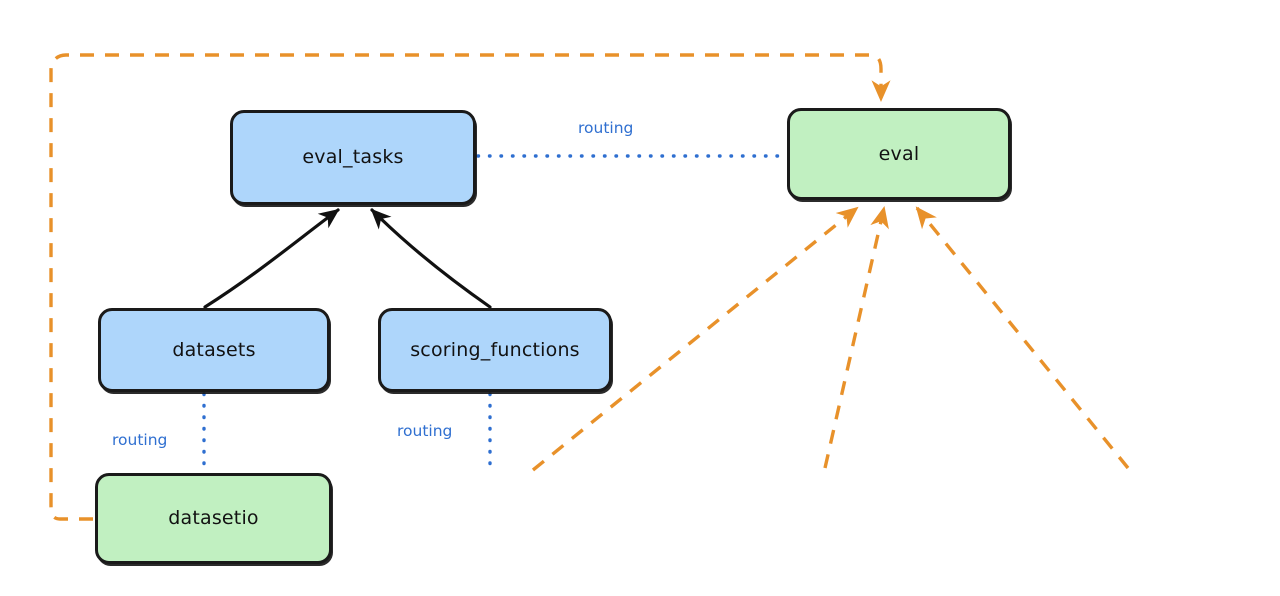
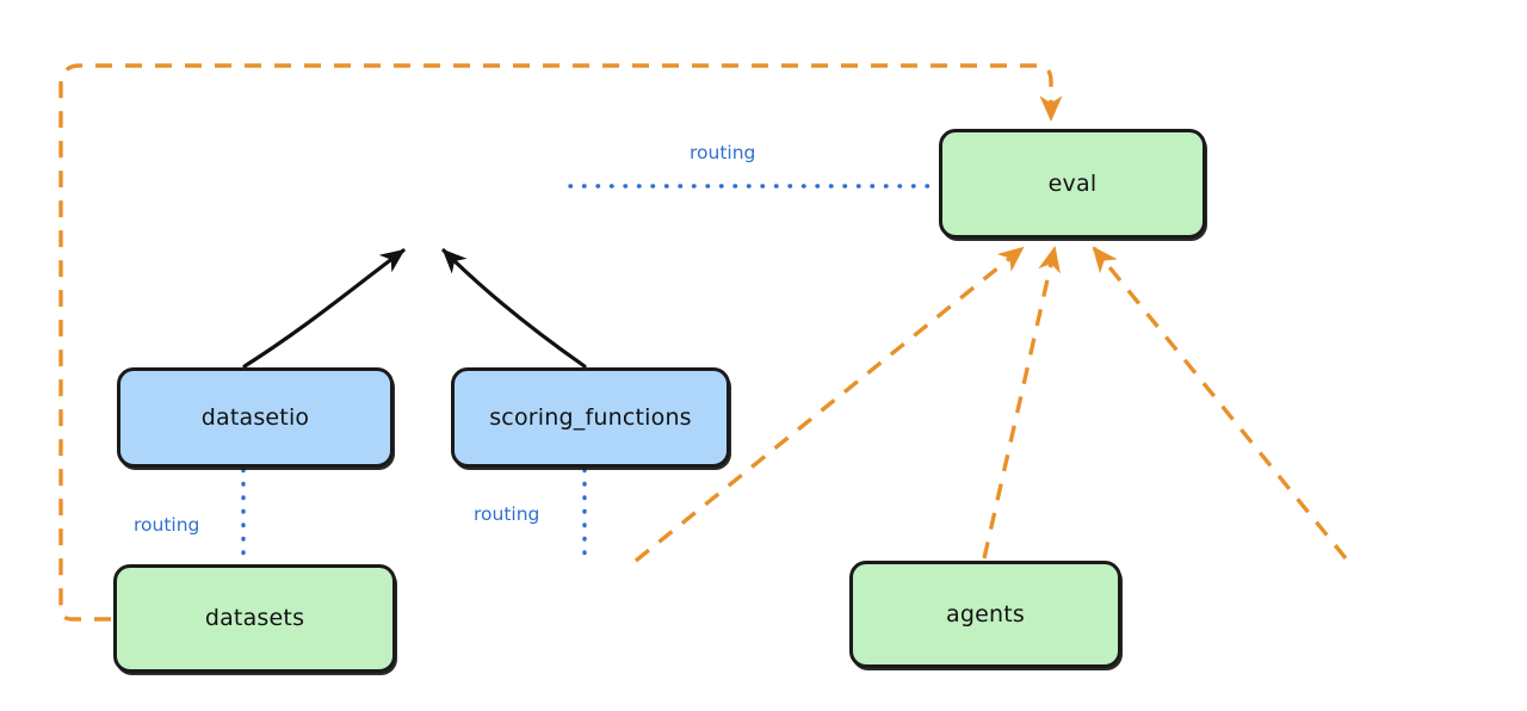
- eval_tasks
  eval
- datasets
+ datasetio
  scoring_functions
- datasetio
+ datasets
+ agents
  routing
  routing
  routing
